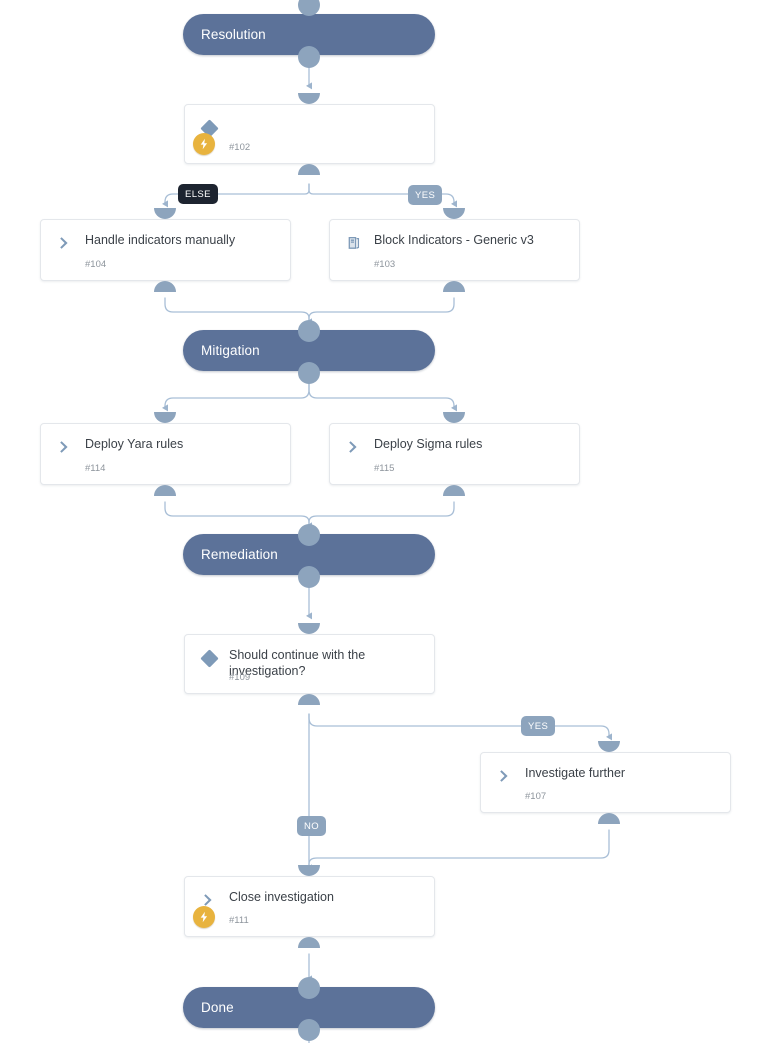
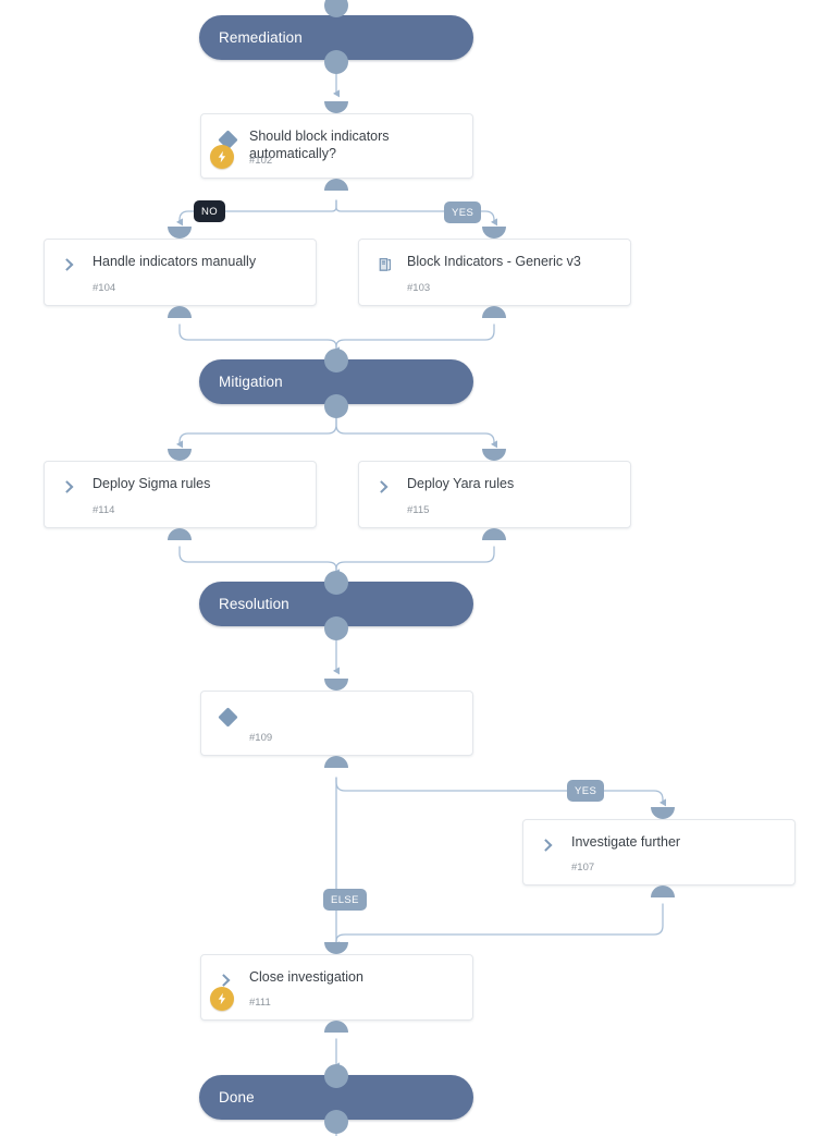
- Resolution
+ Remediation
  Mitigation
- Remediation
+ Resolution
  Done
+ Should block indicators automatically?
  #102
  Handle indicators manually
  #104
  Block Indicators - Generic v3
  #103
- Deploy Yara rules
+ Deploy Sigma rules
  #114
- Deploy Sigma rules
+ Deploy Yara rules
  #115
- Should continue with the investigation?
  #109
  Investigate further
  #107
  Close investigation
  #111
- ELSE
+ NO
  YES
  YES
- NO
+ ELSE
